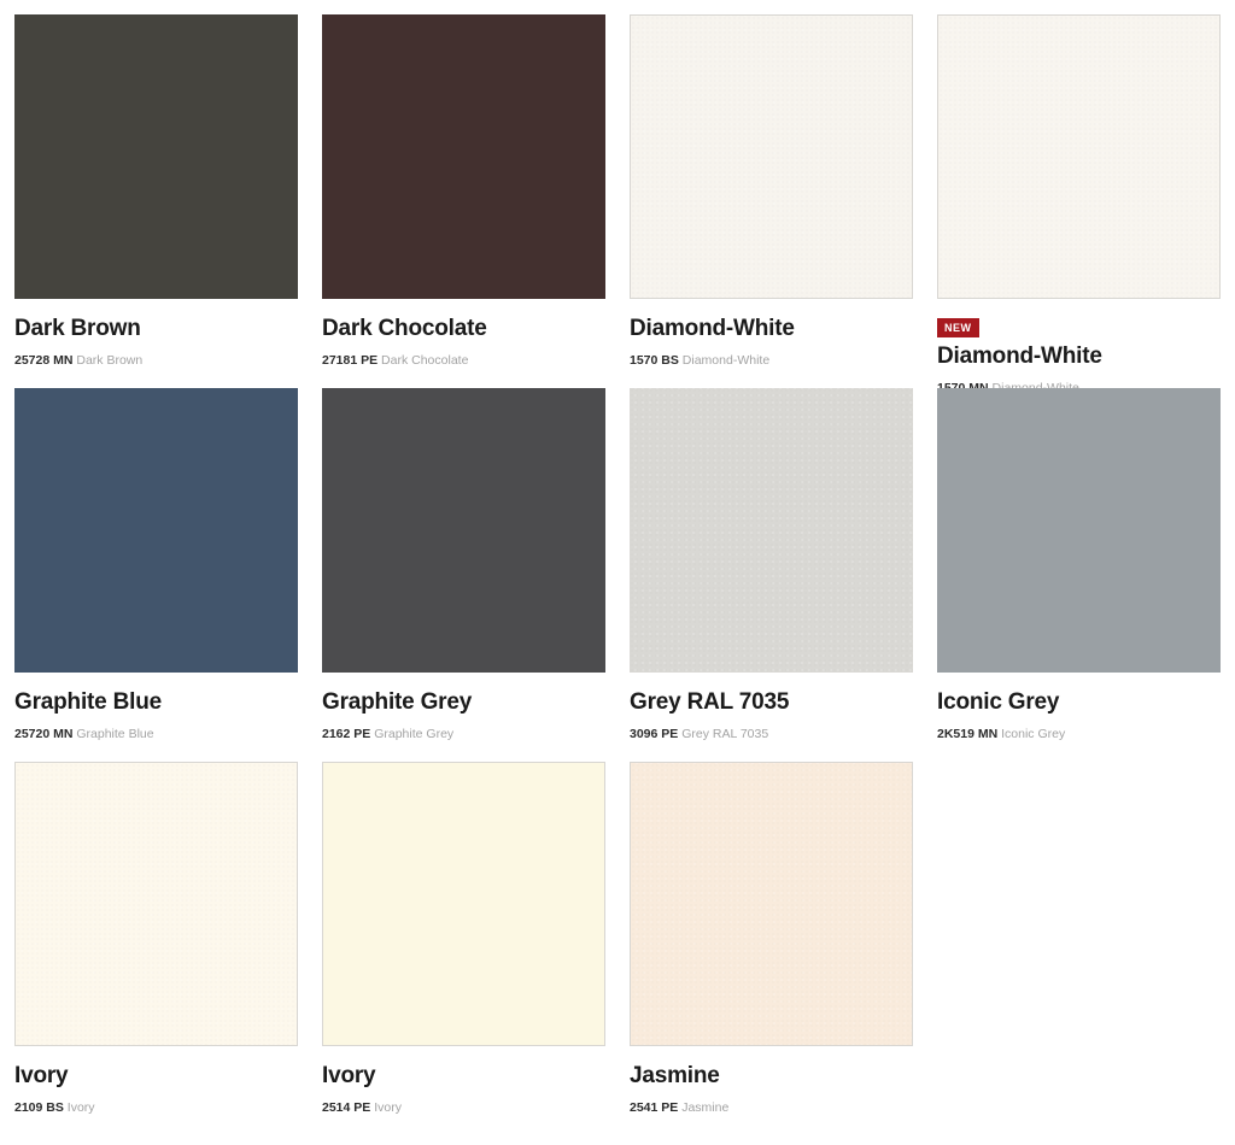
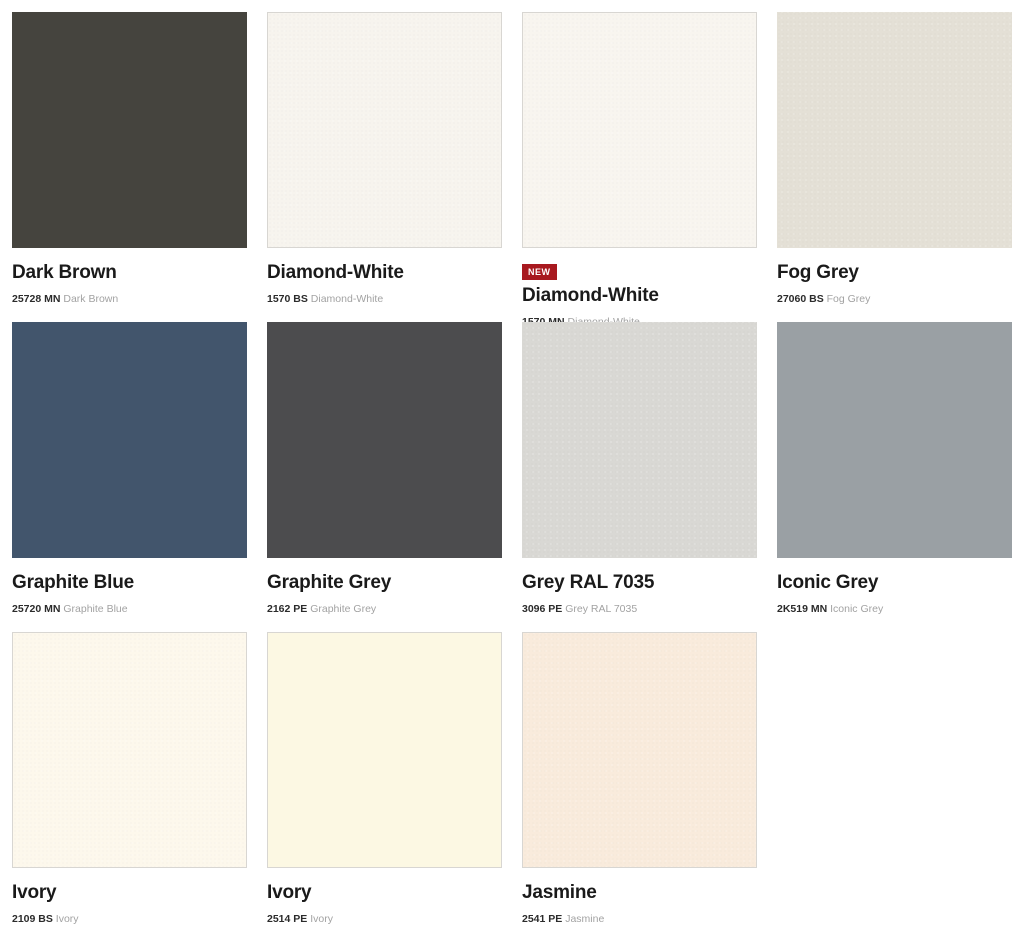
  Dark Brown
  25728 MN Dark Brown
- Dark Chocolate
- 27181 PE Dark Chocolate
  Diamond-White
  1570 BS Diamond-White
  NEW
  Diamond-White
+ Fog Grey
+ 27060 BS Fog Grey
  Graphite Blue
  25720 MN Graphite Blue
  Graphite Grey
  2162 PE Graphite Grey
  Grey RAL 7035
  3096 PE Grey RAL 7035
  Iconic Grey
  2K519 MN Iconic Grey
  Ivory
  2109 BS Ivory
  Ivory
  2514 PE Ivory
  Jasmine
  2541 PE Jasmine
